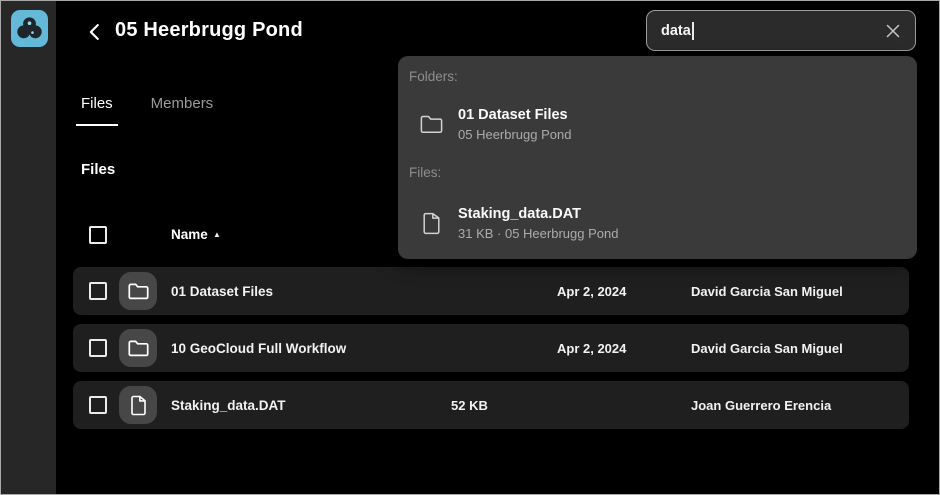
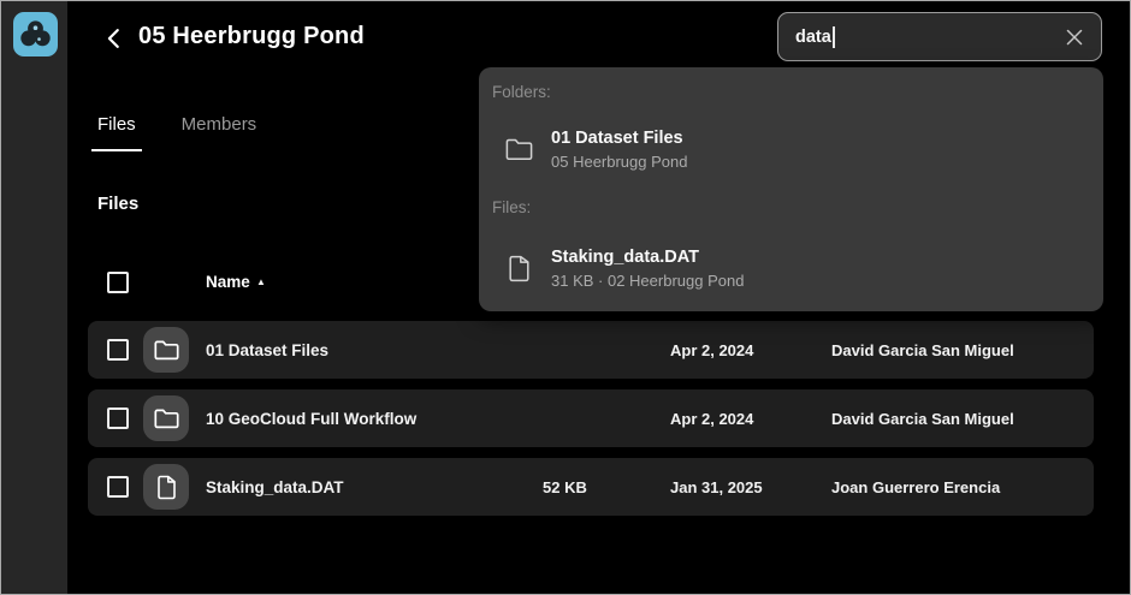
  05 Heerbrugg Pond
  data
  Files
  Members
  Files
  Name
  ▲
  01 Dataset Files
  Apr 2, 2024
  David Garcia San Miguel
  10 GeoCloud Full Workflow
  Apr 2, 2024
  David Garcia San Miguel
  Staking_data.DAT
  52 KB
+ Jan 31, 2025
  Joan Guerrero Erencia
  Folders:
  01 Dataset Files
  05 Heerbrugg Pond
  Files:
  Staking_data.DAT
- 31 KB · 05 Heerbrugg Pond
+ 31 KB · 02 Heerbrugg Pond
